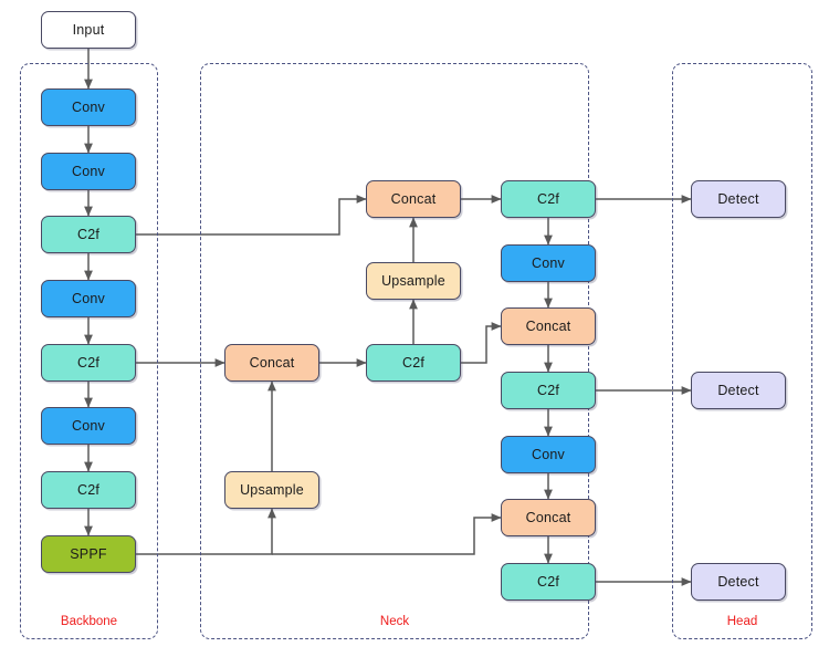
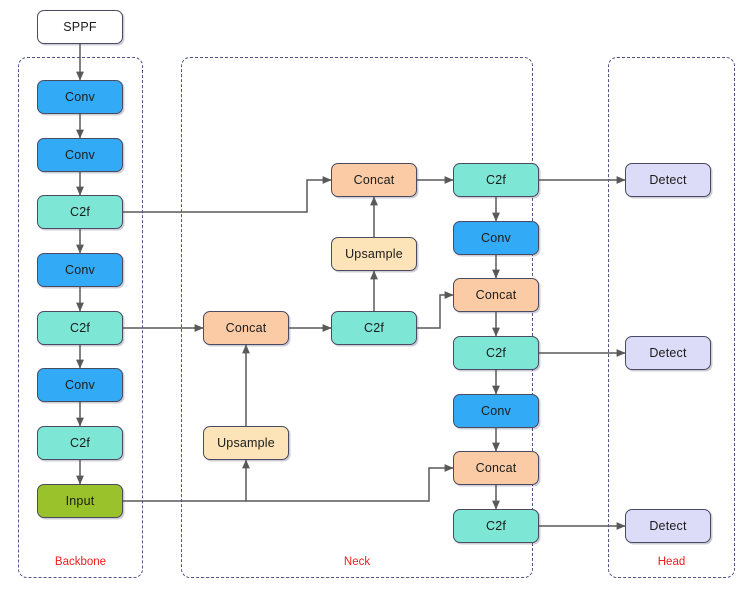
  Backbone
  Neck
  Head
- Input
+ SPPF
  Conv
  Conv
  C2f
  Conv
  C2f
  Conv
  C2f
- SPPF
+ Input
  Concat
  Upsample
  Concat
  Upsample
  C2f
  C2f
  Conv
  Concat
  C2f
  Conv
  Concat
  C2f
  Detect
  Detect
  Detect
